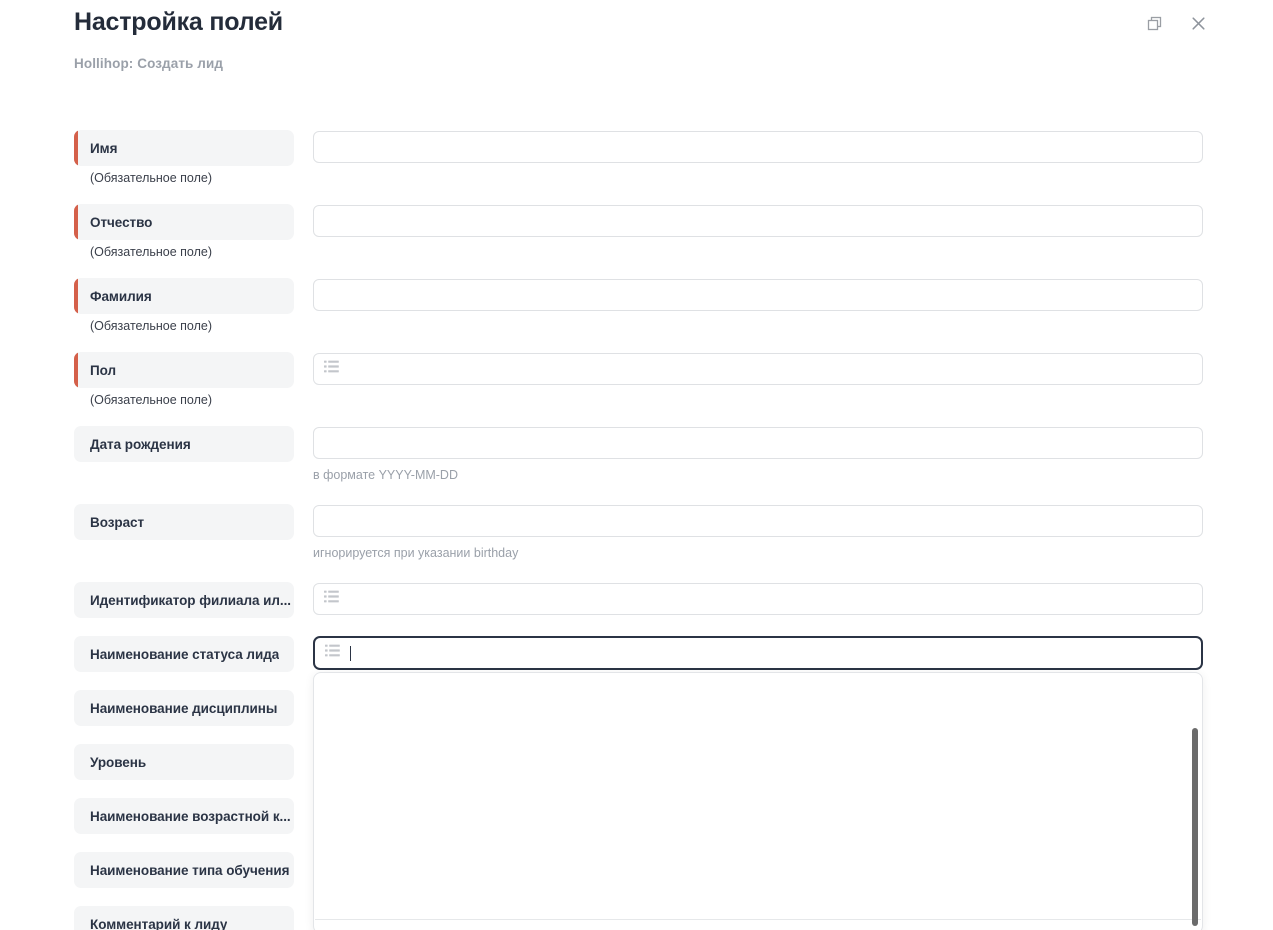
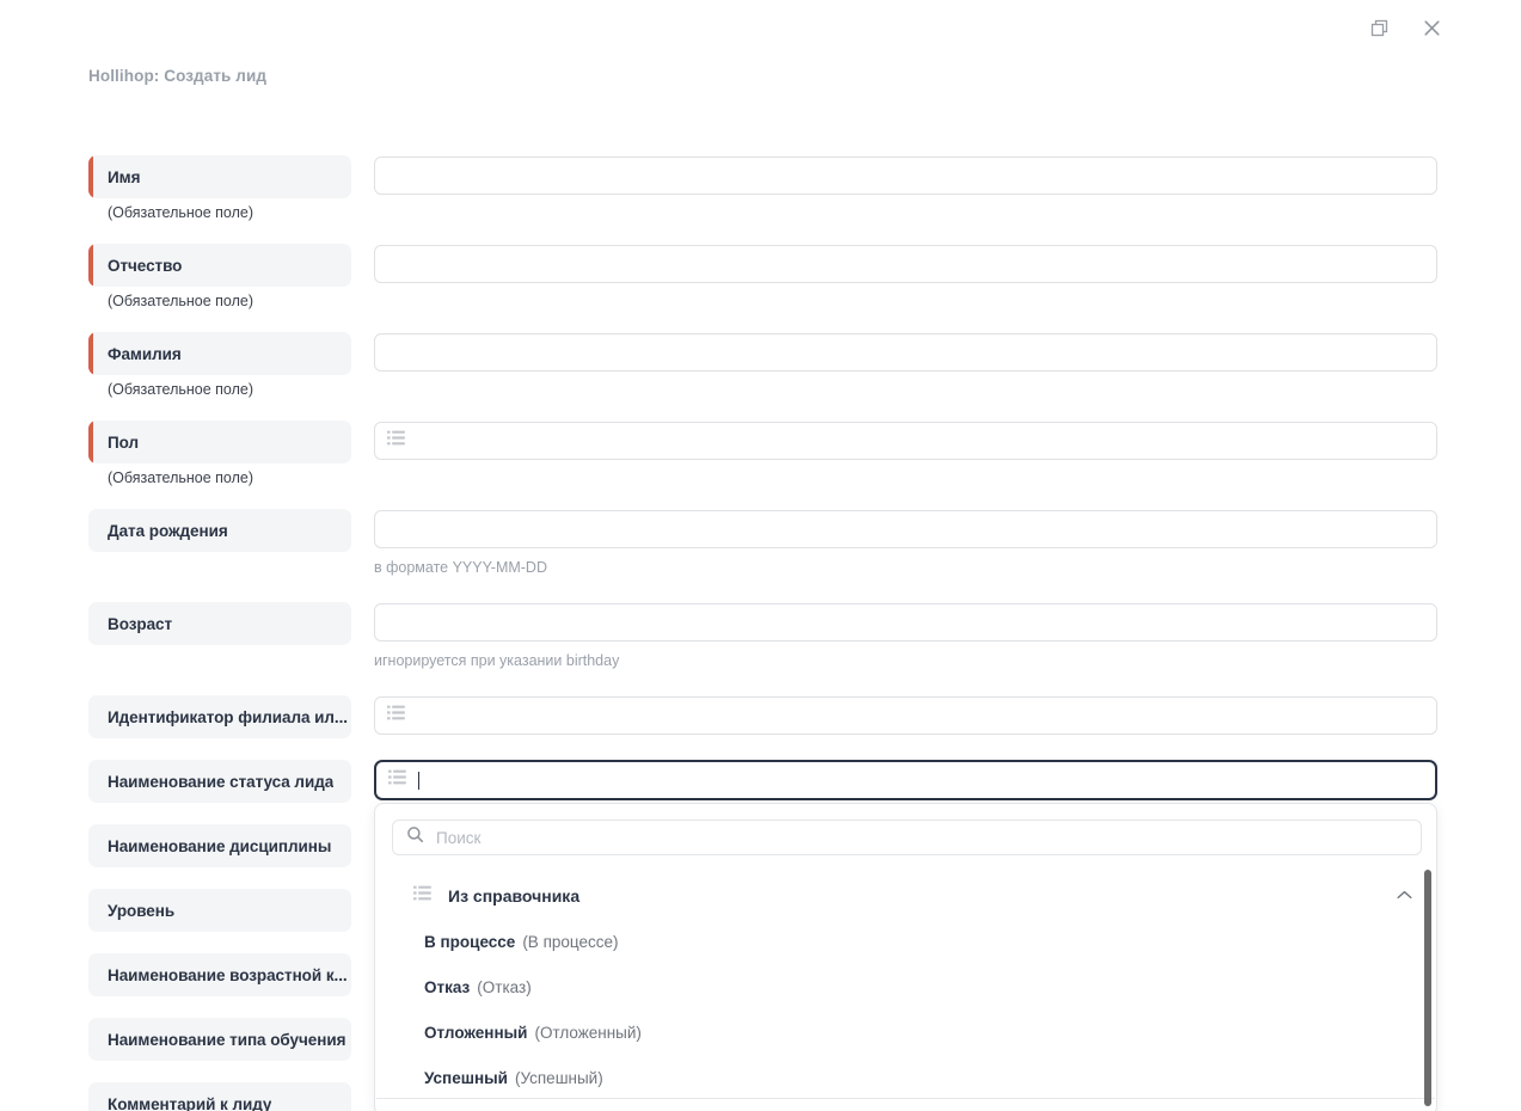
- Настройка полей
  Hollihop: Создать лид
  Имя
  (Обязательное поле)
  Отчество
  (Обязательное поле)
  Фамилия
  (Обязательное поле)
  Пол
  (Обязательное поле)
  Дата рождения
  в формате YYYY-MM-DD
  Возраст
  игнорируется при указании birthday
  Идентификатор филиала ил...
  Наименование статуса лида
  Наименование дисциплины
  Уровень
  Наименование возрастной к...
  Наименование типа обучения
  Комментарий к лиду
+ Поиск
+ Из справочника
+ В процессе
+ (В процессе)
+ Отказ
+ (Отказ)
+ Отложенный
+ (Отложенный)
+ Успешный
+ (Успешный)
